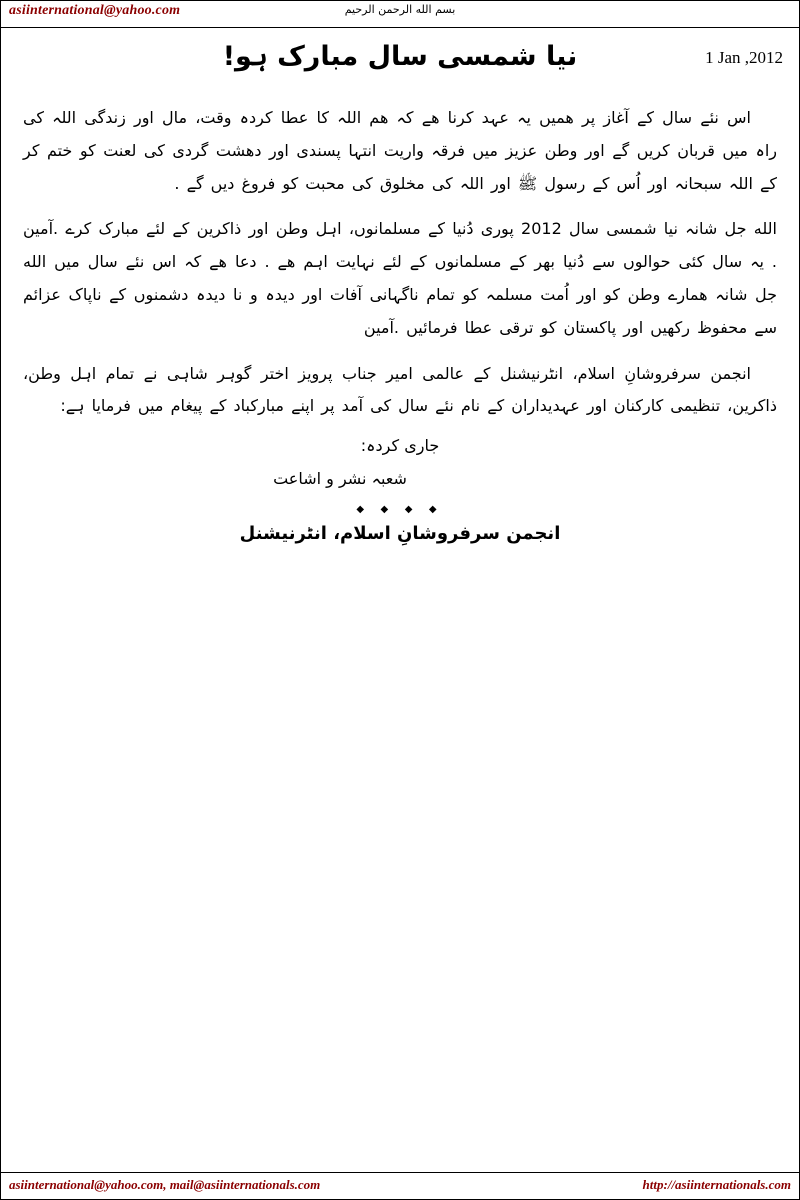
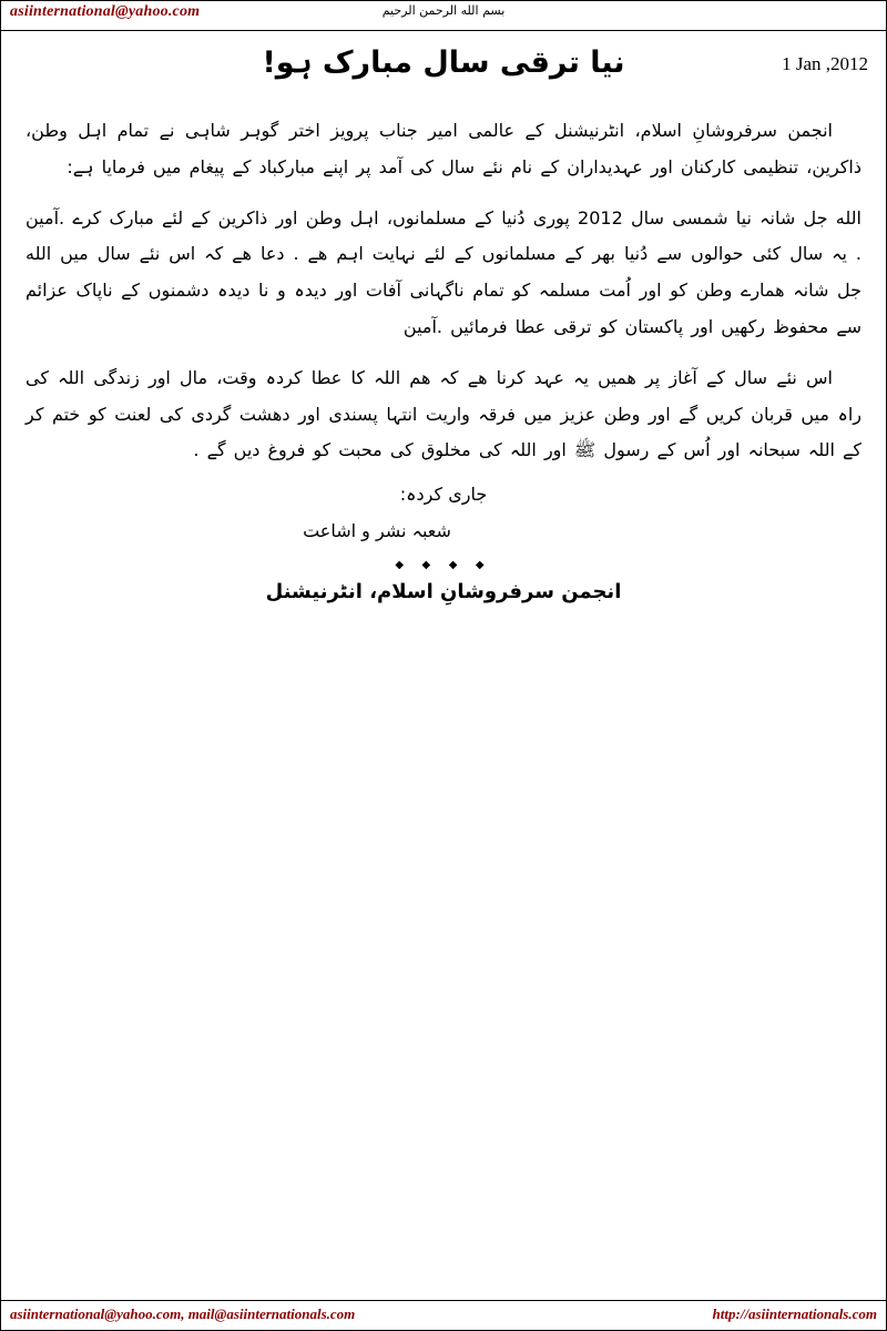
  asiinternational@yahoo.com
  بسم الله الرحمن الرحيم
  1 Jan ,2012
- نیا شمسی سال مبارک ہو!
+ نیا ترقی سال مبارک ہو!
- اس نئے سال کے آغاز پر ھمیں یہ عہد کرنا ھے کہ ھم اللہ کا عطا کردہ وقت، مال اور زندگی اللہ کی راہ میں قربان کریں گے اور وطن عزیز میں فرقہ واریت انتہا پسندی اور دھشت گردی کی لعنت کو ختم کر کے اللہ سبحانہ اور اُس کے رسول ﷺ اور اللہ کی مخلوق کی محبت کو فروغ دیں گے .
+ انجمن سرفروشانِ اسلام، انٹرنیشنل کے عالمی امیر جناب پرویز اختر گوہر شاہی نے تمام اہل وطن، ذاکرین، تنظیمی کارکنان اور عہدیداران کے نام نئے سال کی آمد پر اپنے مبارکباد کے پیغام میں فرمایا ہے:
  الله جل شانہ نیا شمسی سال 2012 پوری دُنیا کے مسلمانوں، اہل وطن اور ذاکرین کے لئے مبارک کرے .آمین . یہ سال کئی حوالوں سے دُنیا بھر کے مسلمانوں کے لئے نہایت اہم ھے . دعا ھے کہ اس نئے سال میں الله جل شانہ ھمارے وطن کو اور اُمت مسلمہ کو تمام ناگہانی آفات اور دیدہ و نا دیدہ دشمنوں کے ناپاک عزائم سے محفوظ رکھیں اور پاکستان کو ترقی عطا فرمائیں .آمین
- انجمن سرفروشانِ اسلام، انٹرنیشنل کے عالمی امیر جناب پرویز اختر گوہر شاہی نے تمام اہل وطن، ذاکرین، تنظیمی کارکنان اور عہدیداران کے نام نئے سال کی آمد پر اپنے مبارکباد کے پیغام میں فرمایا ہے:
+ اس نئے سال کے آغاز پر ھمیں یہ عہد کرنا ھے کہ ھم اللہ کا عطا کردہ وقت، مال اور زندگی اللہ کی راہ میں قربان کریں گے اور وطن عزیز میں فرقہ واریت انتہا پسندی اور دھشت گردی کی لعنت کو ختم کر کے اللہ سبحانہ اور اُس کے رسول ﷺ اور اللہ کی مخلوق کی محبت کو فروغ دیں گے .
  جاری کردہ:
  شعبہ نشر و اشاعت
  ◆ ◆ ◆ ◆
  انجمن سرفروشانِ اسلام، انٹرنیشنل
  asiinternational@yahoo.com, mail@asiinternationals.com
  http://asiinternationals.com
